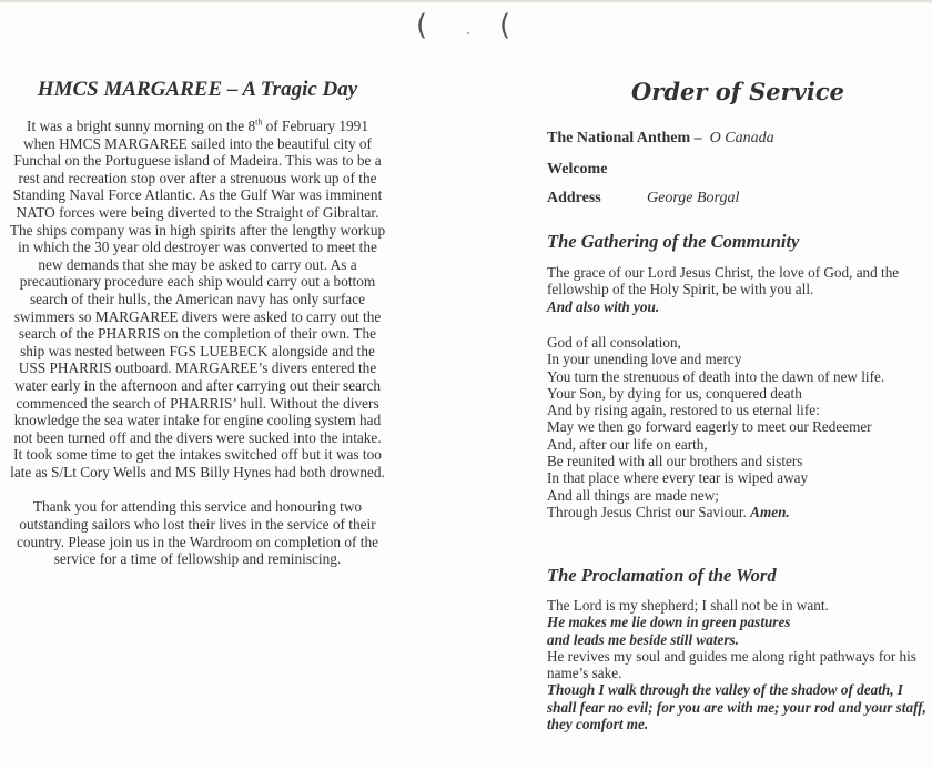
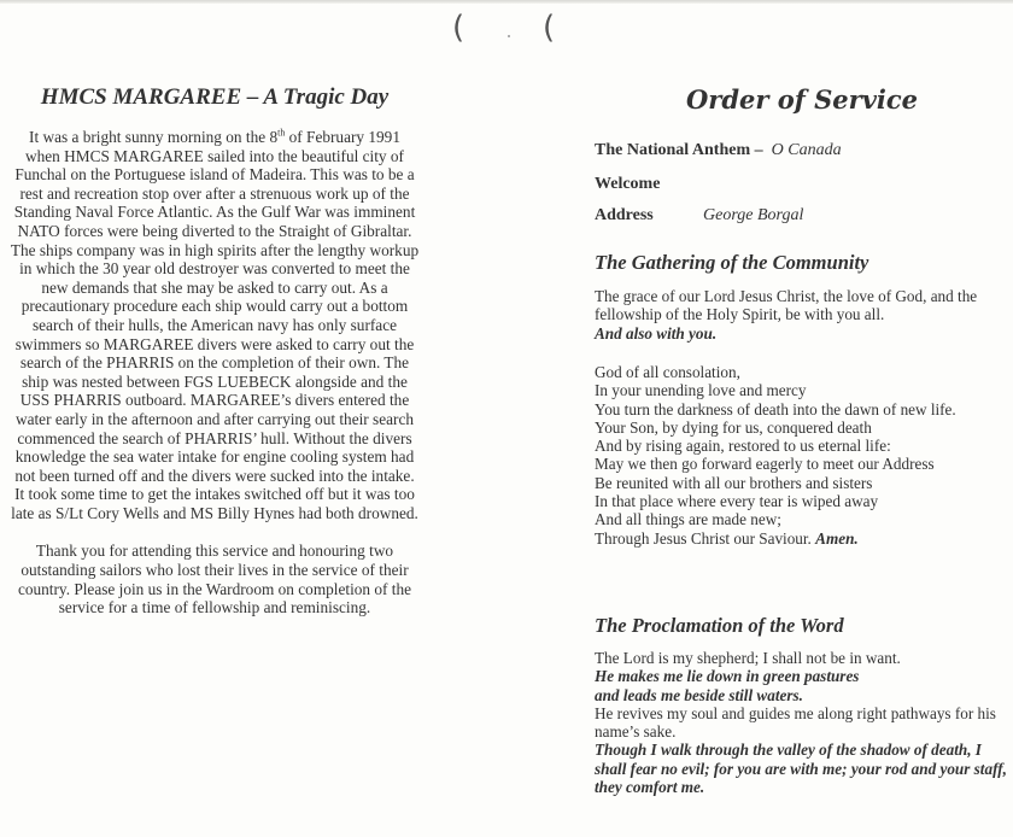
  (
  (
  HMCS MARGAREE – A Tragic Day
  It was a bright sunny morning on the 8th of February 1991 when HMCS MARGAREE sailed into the beautiful city of Funchal on the Portuguese island of Madeira. This was to be a rest and recreation stop over after a strenuous work up of the Standing Naval Force Atlantic. As the Gulf War was imminent NATO forces were being diverted to the Straight of Gibraltar. The ships company was in high spirits after the lengthy workup in which the 30 year old destroyer was converted to meet the new demands that she may be asked to carry out. As a precautionary procedure each ship would carry out a bottom search of their hulls, the American navy has only surface swimmers so MARGAREE divers were asked to carry out the search of the PHARRIS on the completion of their own. The ship was nested between FGS LUEBECK alongside and the USS PHARRIS outboard. MARGAREE’s divers entered the water early in the afternoon and after carrying out their search commenced the search of PHARRIS’ hull. Without the divers knowledge the sea water intake for engine cooling system had not been turned off and the divers were sucked into the intake. It took some time to get the intakes switched off but it was too late as S/Lt Cory Wells and MS Billy Hynes had both drowned.
  Thank you for attending this service and honouring two outstanding sailors who lost their lives in the service of their country. Please join us in the Wardroom on completion of the service for a time of fellowship and reminiscing.
  Order of Service
  The National Anthem – O Canada
  Welcome
  Address
  George Borgal
  The Gathering of the Community
  The grace of our Lord Jesus Christ, the love of God, and the
  fellowship of the Holy Spirit, be with you all.
  And also with you.
  God of all consolation,
  In your unending love and mercy
- You turn the strenuous of death into the dawn of new life.
+ You turn the darkness of death into the dawn of new life.
  Your Son, by dying for us, conquered death
  And by rising again, restored to us eternal life:
- May we then go forward eagerly to meet our Redeemer
+ May we then go forward eagerly to meet our Address
- And, after our life on earth,
  Be reunited with all our brothers and sisters
  In that place where every tear is wiped away
  And all things are made new;
  Through Jesus Christ our Saviour. Amen.
  The Proclamation of the Word
  The Lord is my shepherd; I shall not be in want.
  He makes me lie down in green pastures
  and leads me beside still waters.
  He revives my soul and guides me along right pathways for his name’s sake.
  Though I walk through the valley of the shadow of death, I shall fear no evil; for you are with me; your rod and your staff, they comfort me.
